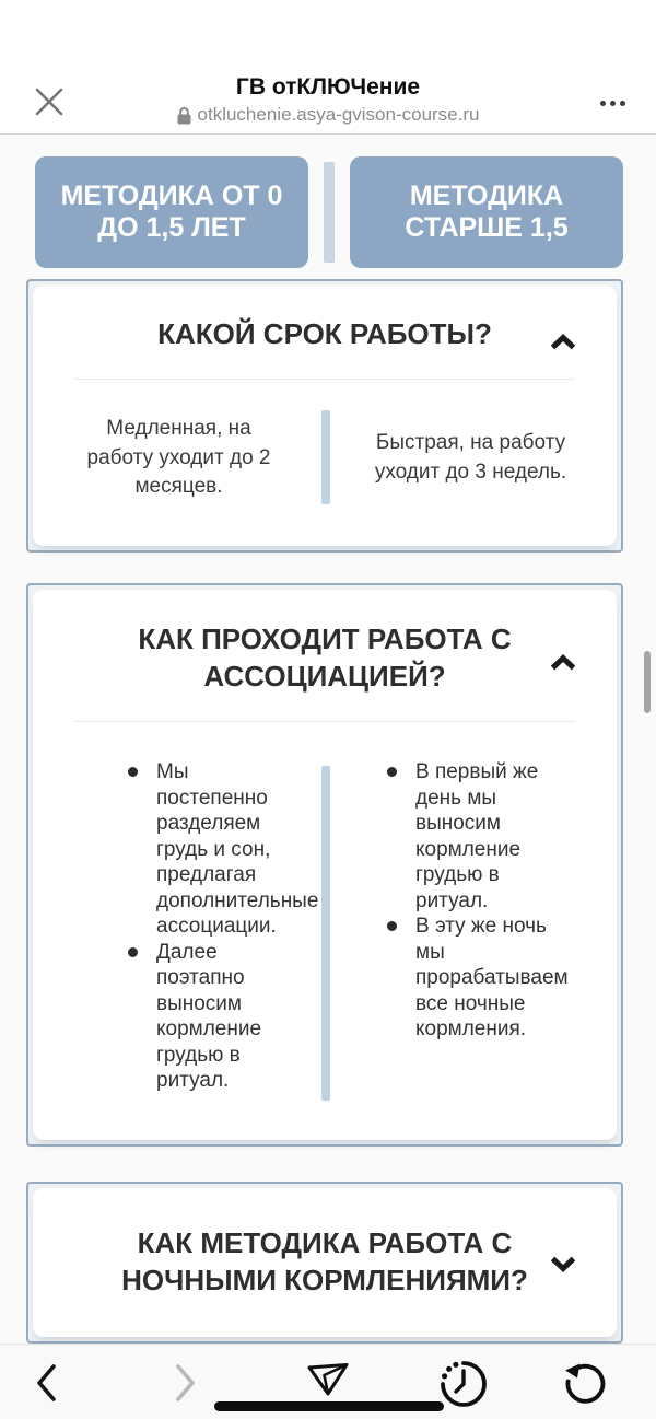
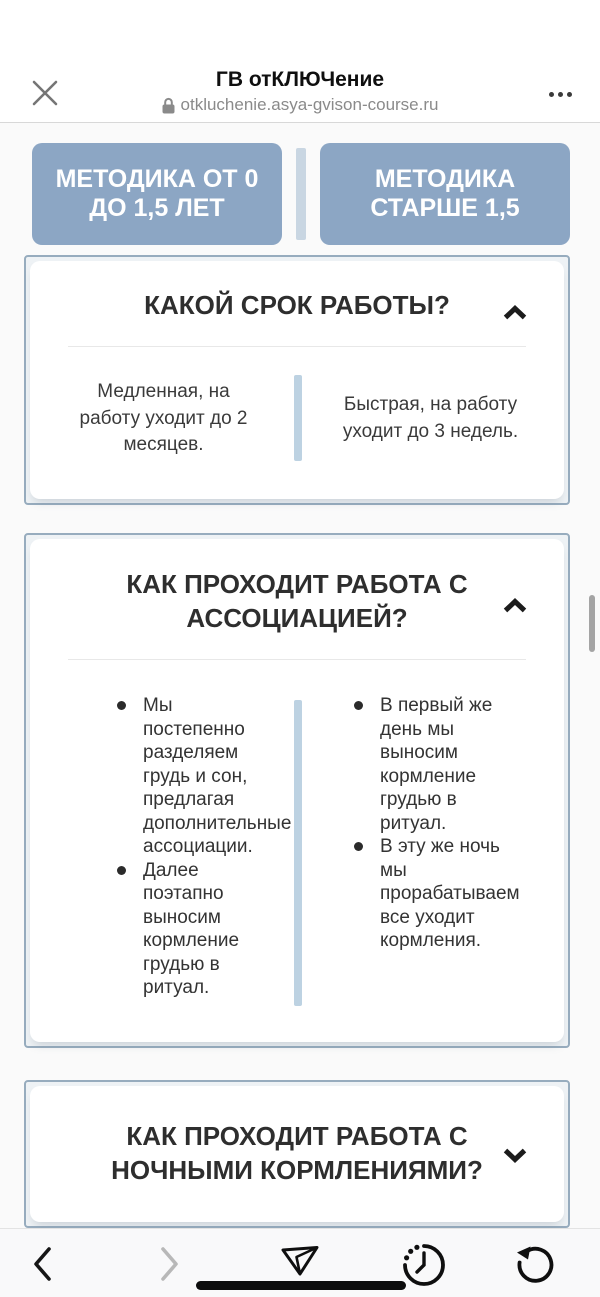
  ГВ отКЛЮЧение
  otkluchenie.asya-gvison-course.ru
  МЕТОДИКА ОТ 0 ДО 1,5 ЛЕТ
  МЕТОДИКА СТАРШЕ 1,5
  КАКОЙ СРОК РАБОТЫ?
  Медленная, на работу уходит до 2 месяцев.
  Быстрая, на работу уходит до 3 недель.
  КАК ПРОХОДИТ РАБОТА С АССОЦИАЦИЕЙ?
  Мы постепенно разделяем грудь и сон, предлагая дополнительные ассоциации.
  Далее поэтапно выносим кормление грудью в ритуал.
  В первый же день мы выносим кормление грудью в ритуал.
- В эту же ночь мы прорабатываем все ночные кормления.
+ В эту же ночь мы прорабатываем все уходит кормления.
- КАК МЕТОДИКА РАБОТА С НОЧНЫМИ КОРМЛЕНИЯМИ?
+ КАК ПРОХОДИТ РАБОТА С НОЧНЫМИ КОРМЛЕНИЯМИ?
